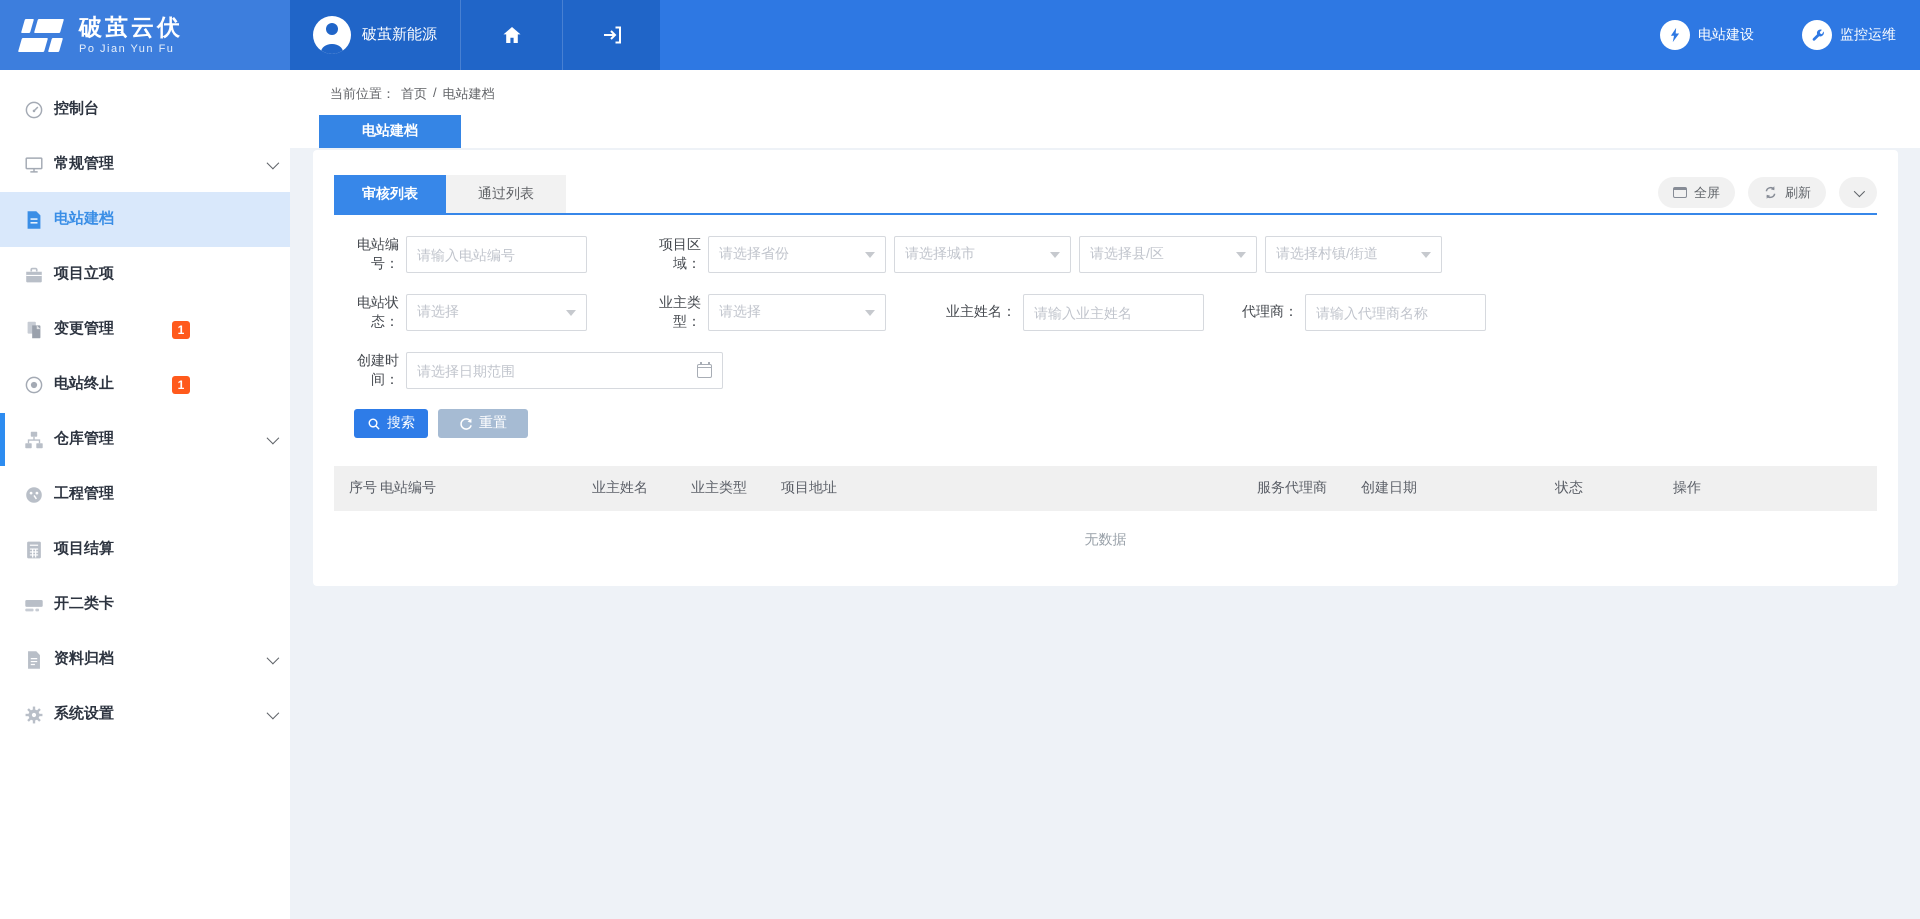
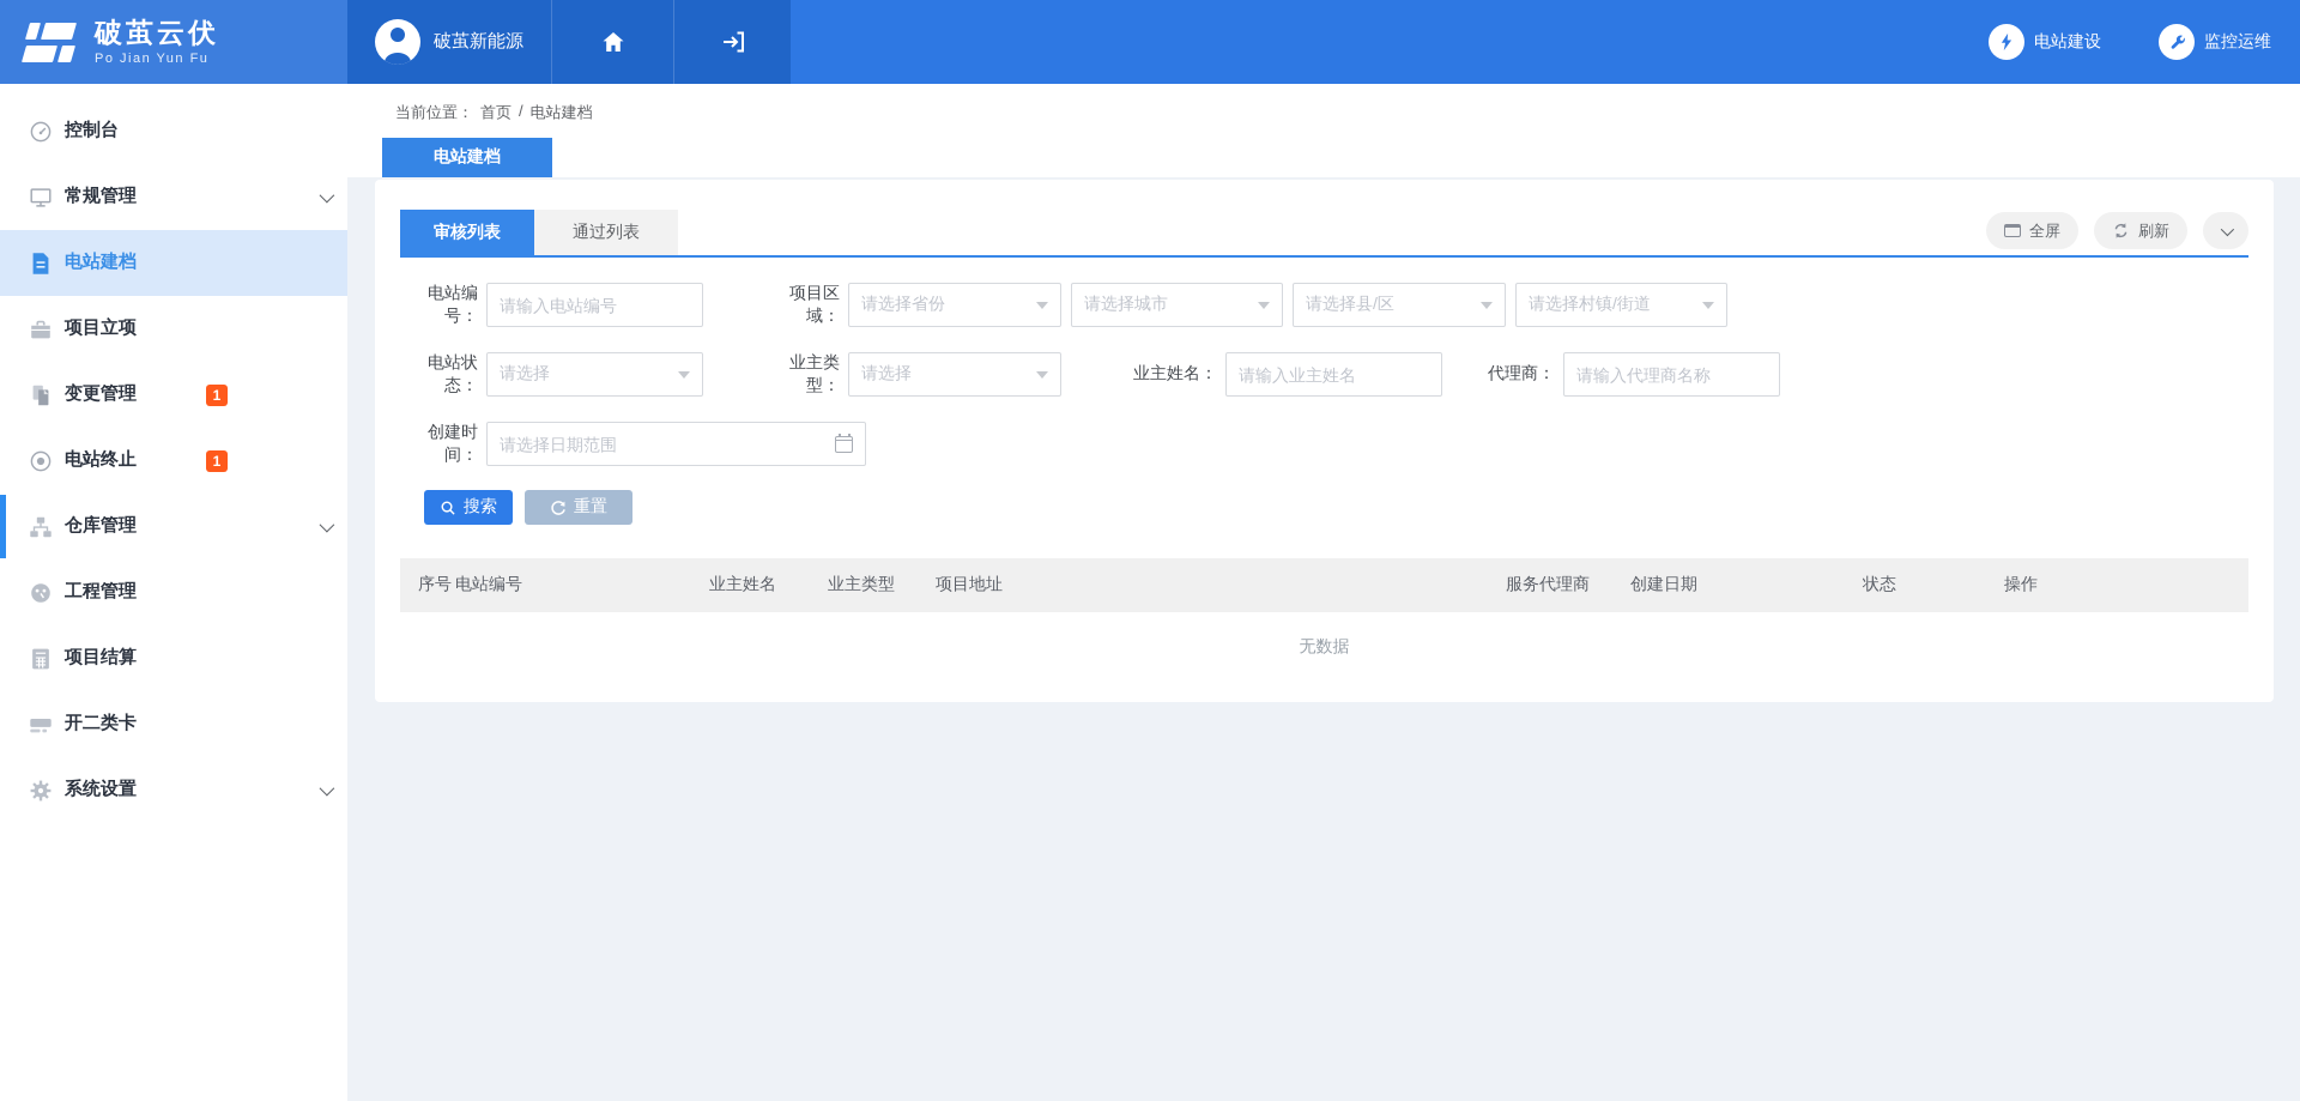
  破茧云伏
  Po Jian Yun Fu
  破茧新能源
  电站建设
  监控运维
  控制台
  常规管理
  电站建档
  项目立项
  变更管理
  1
  电站终止
  1
  仓库管理
  工程管理
  项目结算
  开二类卡
- 资料归档
  系统设置
  当前位置：
  首页
  /
  电站建档
  电站建档
  审核列表
  通过列表
  全屏
  刷新
  电站编号：
  请输入电站编号
  项目区域：
  请选择省份
  请选择城市
  请选择县/区
  请选择村镇/街道
  电站状态：
  请选择
  业主类型：
  请选择
  业主姓名：
  请输入业主姓名
  代理商：
  请输入代理商名称
  创建时间：
  请选择日期范围
  搜索
  重置
  序号
  电站编号
  业主姓名
  业主类型
  项目地址
  服务代理商
  创建日期
  状态
  操作
  无数据
